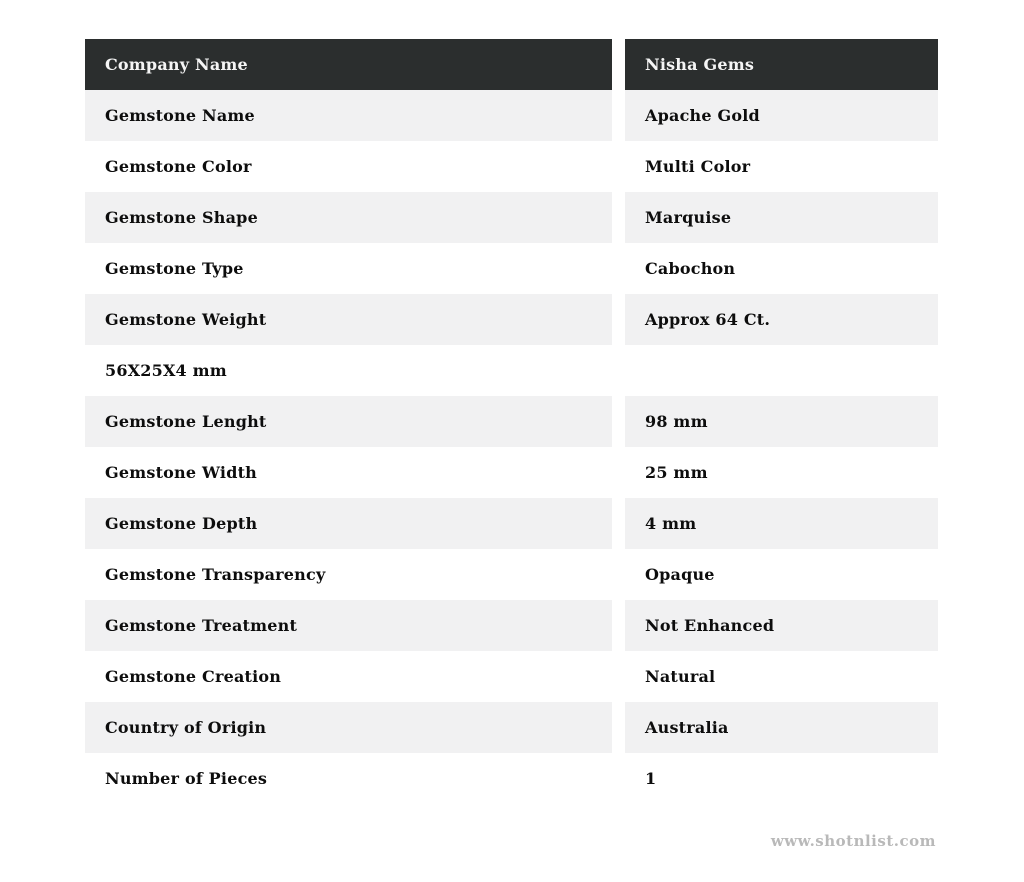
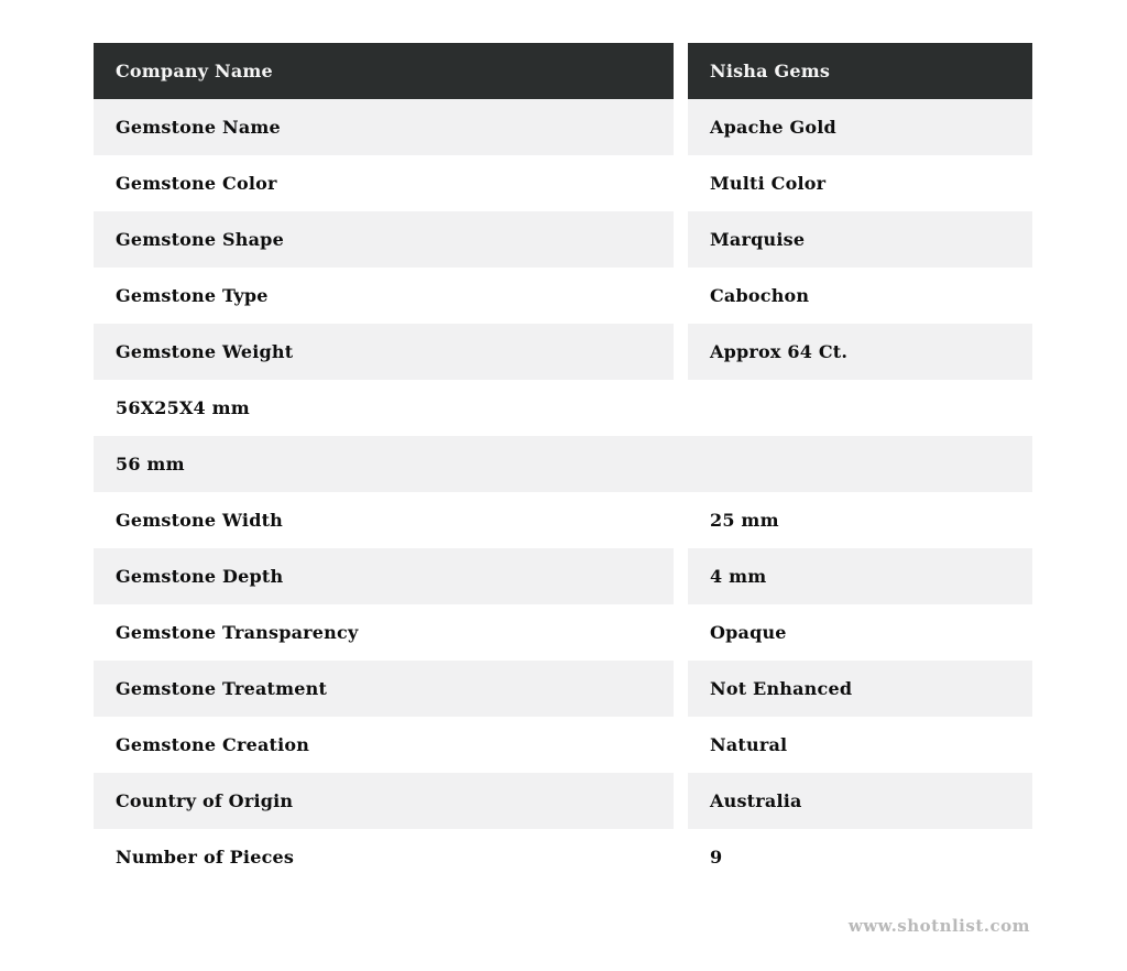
  Company Name
  Nisha Gems
  Gemstone Name
  Apache Gold
  Gemstone Color
  Multi Color
  Gemstone Shape
  Marquise
  Gemstone Type
  Cabochon
  Gemstone Weight
  Approx 64 Ct.
  56X25X4 mm
- Gemstone Lenght
- 98 mm
+ 56 mm
  Gemstone Width
  25 mm
  Gemstone Depth
  4 mm
  Gemstone Transparency
  Opaque
  Gemstone Treatment
  Not Enhanced
  Gemstone Creation
  Natural
  Country of Origin
  Australia
  Number of Pieces
- 1
+ 9
  www.shotnlist.com
